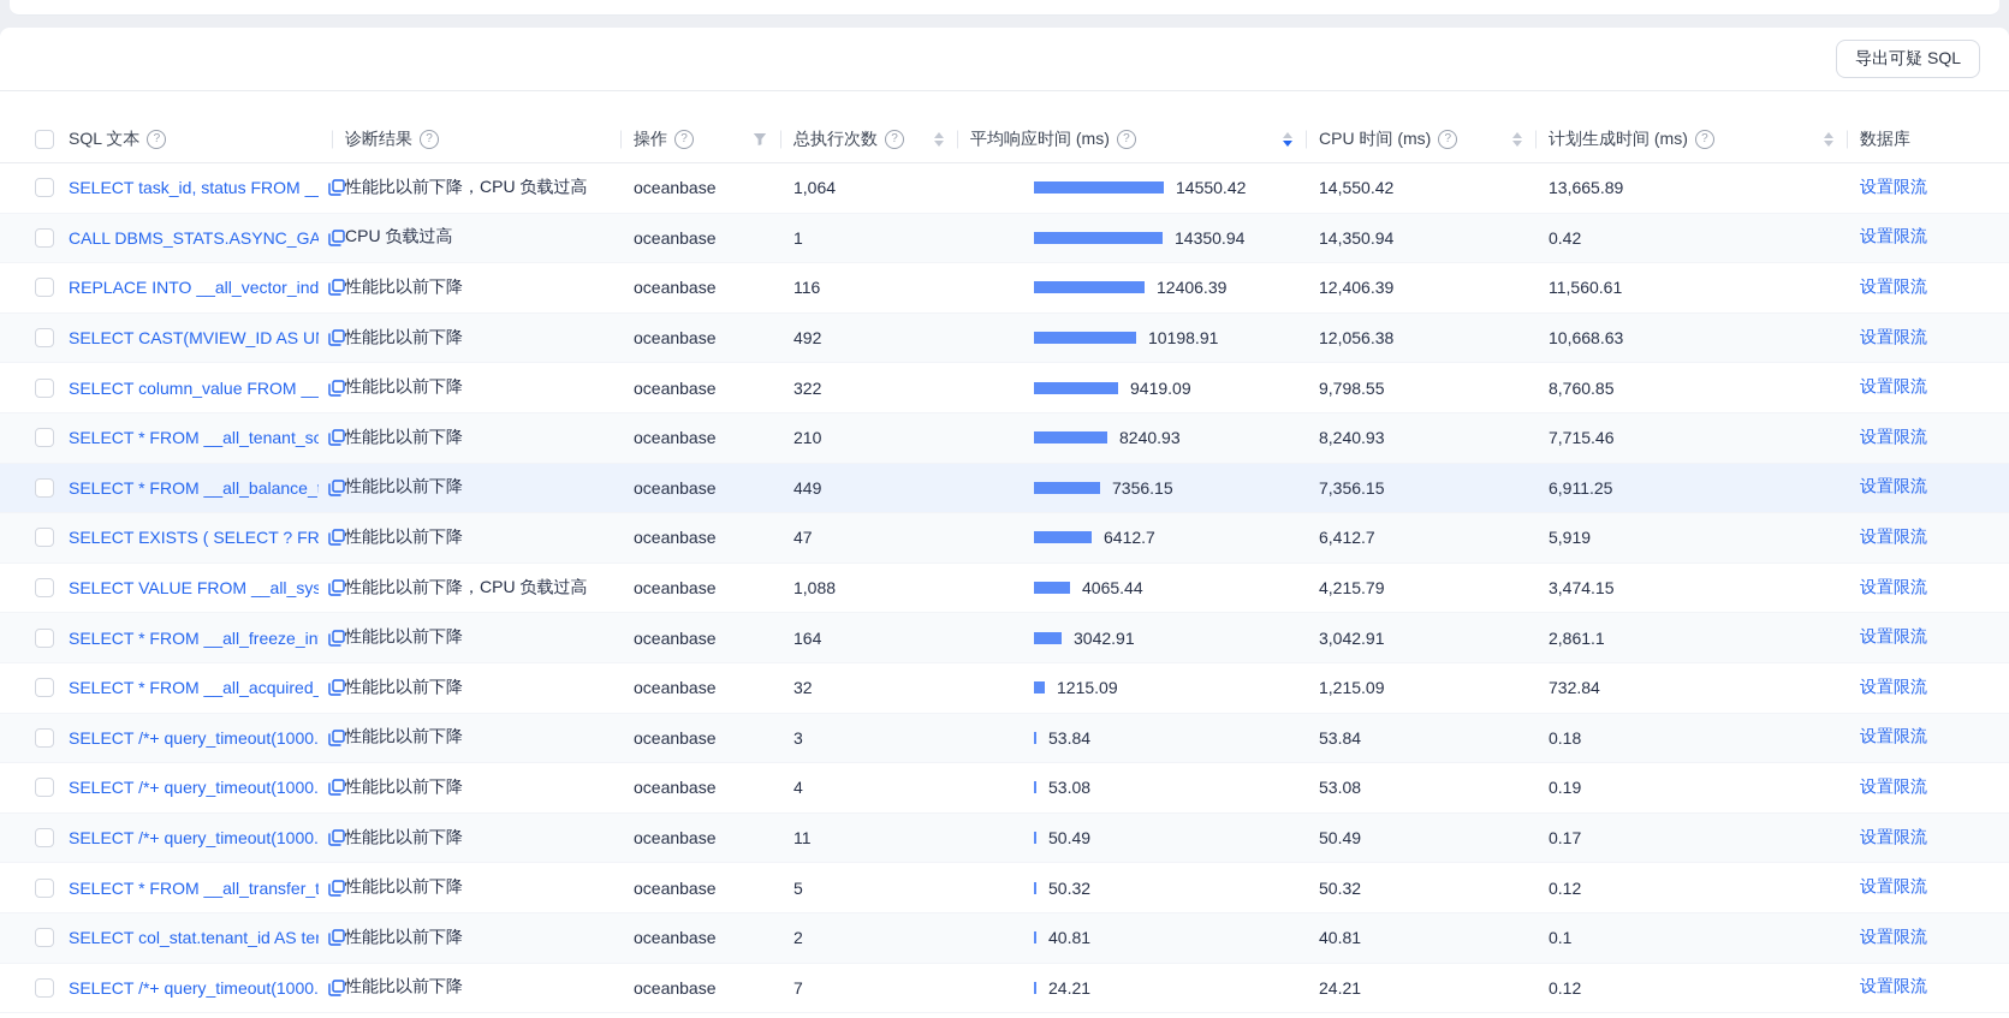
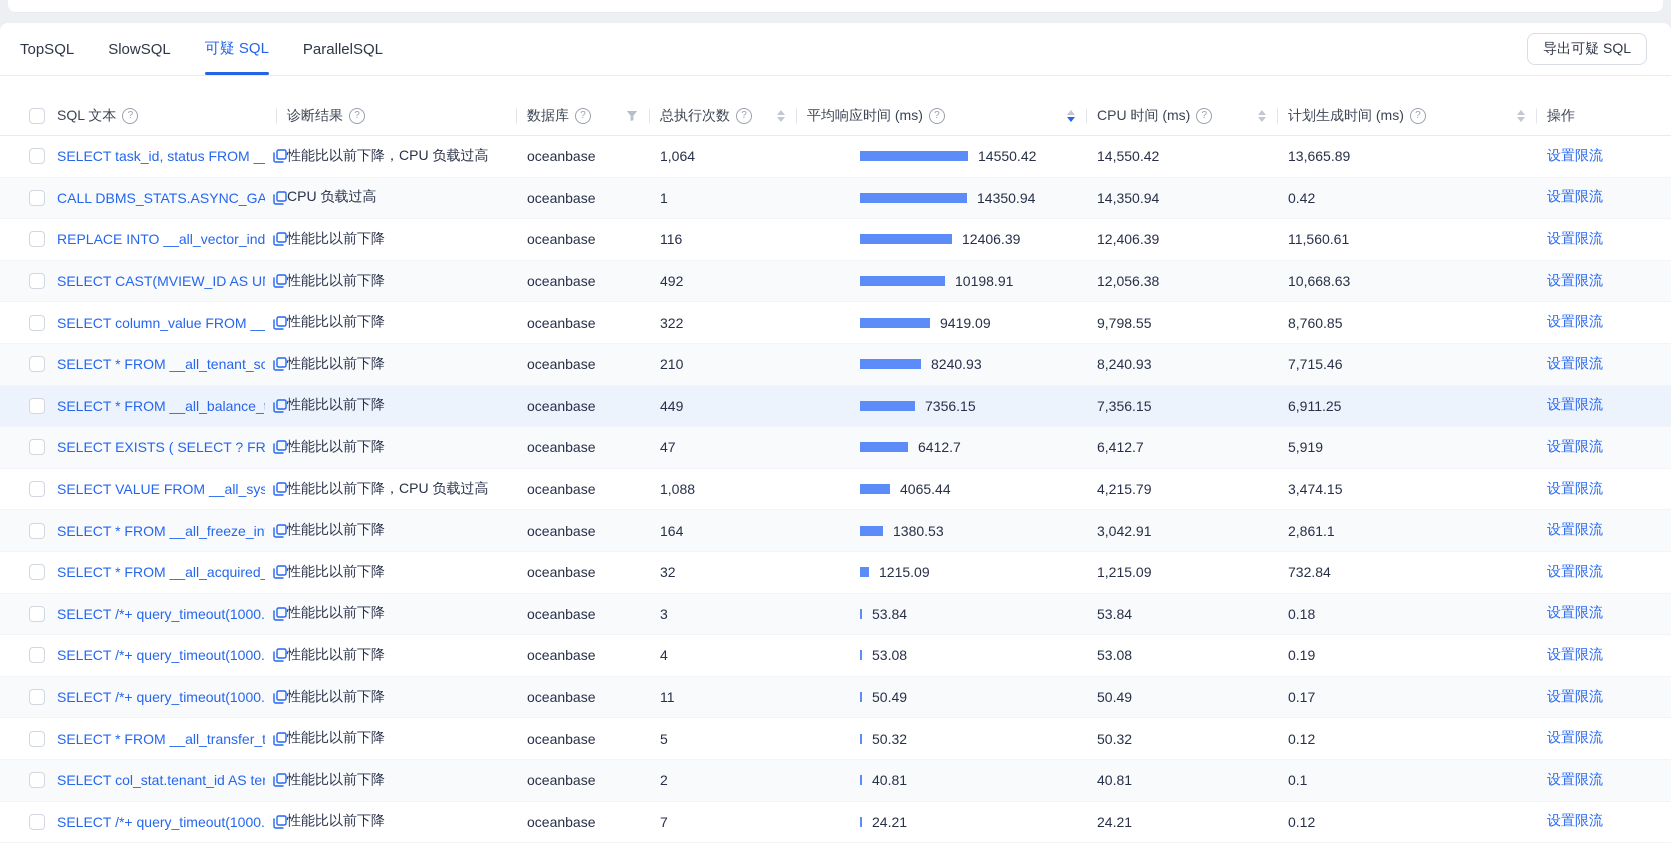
+ TopSQL
+ SlowSQL
+ 可疑 SQL
+ ParallelSQL
  导出可疑 SQL
  SQL 文本
  诊断结果
- 操作
+ 数据库
  总执行次数
  平均响应时间 (ms)
  CPU 时间 (ms)
  计划生成时间 (ms)
- 数据库
+ 操作
  SELECT task_id, status FROM _
  性能比以前下降，CPU 负载过高
  oceanbase
  1,064
  14550.42
  14,550.42
  13,665.89
  设置限流
  CALL DBMS_STATS.ASYNC_GA
  CPU 负载过高
  oceanbase
  1
  14350.94
  14,350.94
  0.42
  设置限流
  REPLACE INTO __all_vector_ind
  性能比以前下降
  oceanbase
  116
  12406.39
  12,406.39
  11,560.61
  设置限流
  SELECT CAST(MVIEW_ID AS U
  性能比以前下降
  oceanbase
  492
  10198.91
  12,056.38
  10,668.63
  设置限流
  SELECT column_value FROM __
  性能比以前下降
  oceanbase
  322
  9419.09
  9,798.55
  8,760.85
  设置限流
  SELECT * FROM __all_tenant_sc
  性能比以前下降
  oceanbase
  210
  8240.93
  8,240.93
  7,715.46
  设置限流
  SELECT * FROM __all_balance_
  性能比以前下降
  oceanbase
  449
  7356.15
  7,356.15
  6,911.25
  设置限流
  SELECT EXISTS ( SELECT ? FR
  性能比以前下降
  oceanbase
  47
  6412.7
  6,412.7
  5,919
  设置限流
  SELECT VALUE FROM __all_sys
  性能比以前下降，CPU 负载过高
  oceanbase
  1,088
  4065.44
  4,215.79
  3,474.15
  设置限流
  SELECT * FROM __all_freeze_in
  性能比以前下降
  oceanbase
  164
- 3042.91
+ 1380.53
  3,042.91
  2,861.1
  设置限流
  SELECT * FROM __all_acquired_
  性能比以前下降
  oceanbase
  32
  1215.09
  1,215.09
  732.84
  设置限流
  SELECT /*+ query_timeout(1000.
  性能比以前下降
  oceanbase
  3
  53.84
  53.84
  0.18
  设置限流
  SELECT /*+ query_timeout(1000.
  性能比以前下降
  oceanbase
  4
  53.08
  53.08
  0.19
  设置限流
  SELECT /*+ query_timeout(1000.
  性能比以前下降
  oceanbase
  11
  50.49
  50.49
  0.17
  设置限流
  SELECT * FROM __all_transfer_t
  性能比以前下降
  oceanbase
  5
  50.32
  50.32
  0.12
  设置限流
  SELECT col_stat.tenant_id AS te
  性能比以前下降
  oceanbase
  2
  40.81
  40.81
  0.1
  设置限流
  SELECT /*+ query_timeout(1000.
  性能比以前下降
  oceanbase
  7
  24.21
  24.21
  0.12
  设置限流
